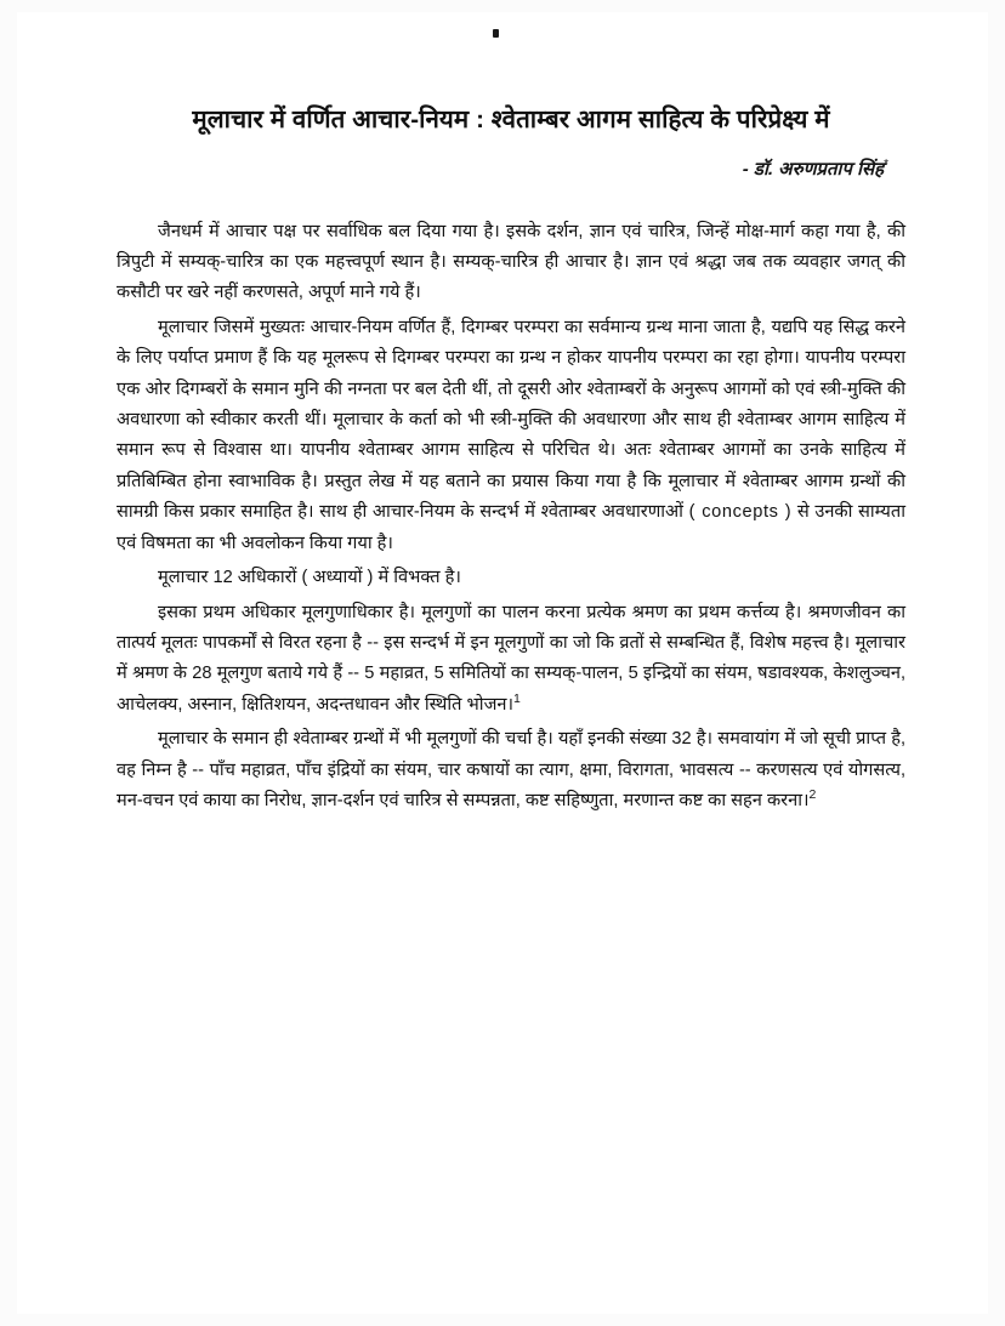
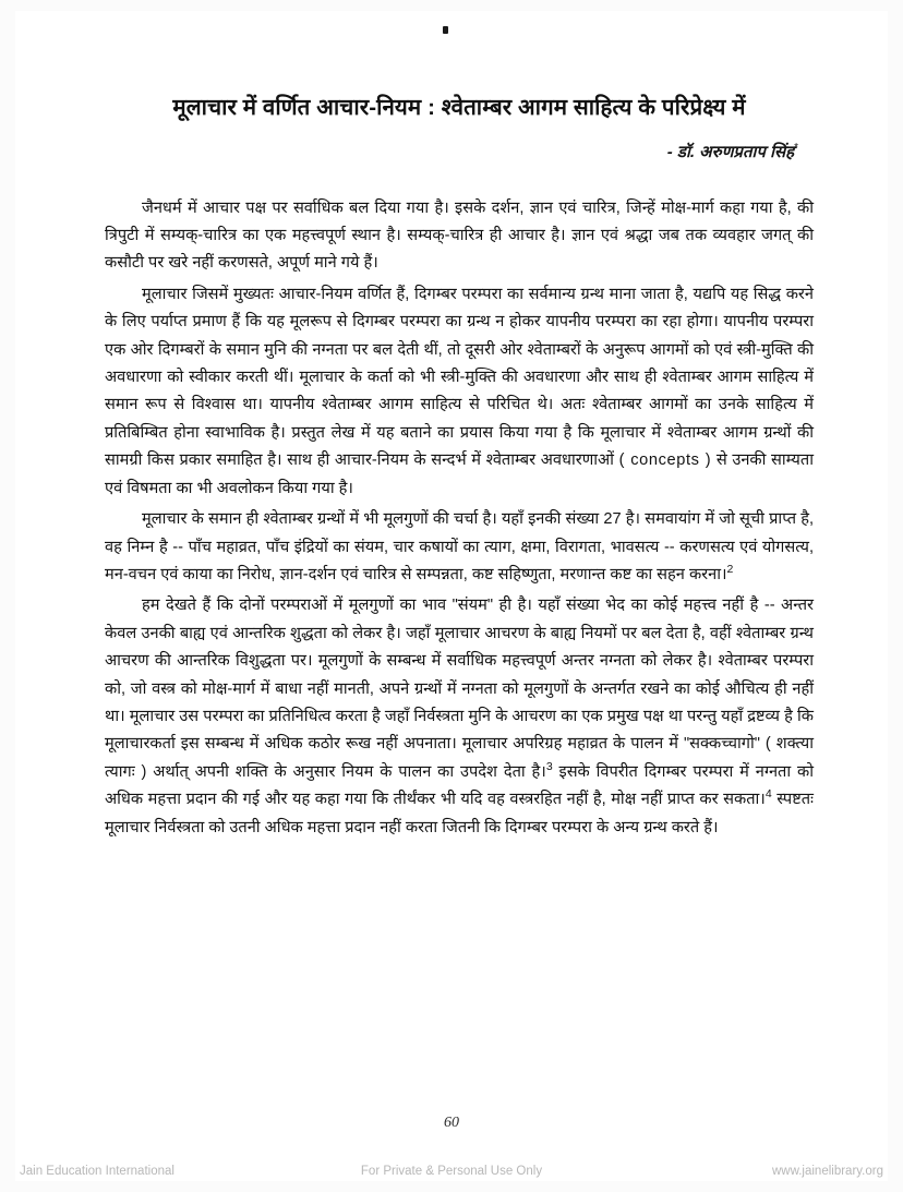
  मूलाचार में वर्णित आचार-नियम : श्वेताम्बर आगम साहित्य के परिप्रेक्ष्य में
  - डॉ. अरुणप्रताप सिंह*
  जैनधर्म में आचार पक्ष पर सर्वाधिक बल दिया गया है। इसके दर्शन, ज्ञान एवं चारित्र, जिन्हें मोक्ष-मार्ग कहा गया है, की त्रिपुटी में सम्यक्-चारित्र का एक महत्त्वपूर्ण स्थान है। सम्यक्-चारित्र ही आचार है। ज्ञान एवं श्रद्धा जब तक व्यवहार जगत् की कसौटी पर खरे नहीं करणसते, अपूर्ण माने गये हैं।
  मूलाचार जिसमें मुख्यतः आचार-नियम वर्णित हैं, दिगम्बर परम्परा का सर्वमान्य ग्रन्थ माना जाता है, यद्यपि यह सिद्ध करने के लिए पर्याप्त प्रमाण हैं कि यह मूलरूप से दिगम्बर परम्परा का ग्रन्थ न होकर यापनीय परम्परा का रहा होगा। यापनीय परम्परा एक ओर दिगम्बरों के समान मुनि की नग्नता पर बल देती थीं, तो दूसरी ओर श्वेताम्बरों के अनुरूप आगमों को एवं स्त्री-मुक्ति की अवधारणा को स्वीकार करती थीं। मूलाचार के कर्ता को भी स्त्री-मुक्ति की अवधारणा और साथ ही श्वेताम्बर आगम साहित्य में समान रूप से विश्वास था। यापनीय श्वेताम्बर आगम साहित्य से परिचित थे। अतः श्वेताम्बर आगमों का उनके साहित्य में प्रतिबिम्बित होना स्वाभाविक है। प्रस्तुत लेख में यह बताने का प्रयास किया गया है कि मूलाचार में श्वेताम्बर आगम ग्रन्थों की सामग्री किस प्रकार समाहित है। साथ ही आचार-नियम के सन्दर्भ में श्वेताम्बर अवधारणाओं ( concepts ) से उनकी साम्यता एवं विषमता का भी अवलोकन किया गया है।
- मूलाचार 12 अधिकारों ( अध्यायों ) में विभक्त है।
- इसका प्रथम अधिकार मूलगुणाधिकार है। मूलगुणों का पालन करना प्रत्येक श्रमण का प्रथम कर्त्तव्य है। श्रमणजीवन का तात्पर्य मूलतः पापकर्मों से विरत रहना है -- इस सन्दर्भ में इन मूलगुणों का जो कि व्रतों से सम्बन्धित हैं, विशेष महत्त्व है। मूलाचार में श्रमण के 28 मूलगुण बताये गये हैं -- 5 महाव्रत, 5 समितियों का सम्यक्-पालन, 5 इन्द्रियों का संयम, षडावश्यक, केशलुञ्चन, आचेलक्य, अस्नान, क्षितिशयन, अदन्तधावन और स्थिति भोजन।1
- मूलाचार के समान ही श्वेताम्बर ग्रन्थों में भी मूलगुणों की चर्चा है। यहाँ इनकी संख्या 32 है। समवायांग में जो सूची प्राप्त है, वह निम्न है -- पाँच महाव्रत, पाँच इंद्रियों का संयम, चार कषायों का त्याग, क्षमा, विरागता, भावसत्य -- करणसत्य एवं योगसत्य, मन-वचन एवं काया का निरोध, ज्ञान-दर्शन एवं चारित्र से सम्पन्नता, कष्ट सहिष्णुता, मरणान्त कष्ट का सहन करना।2
+ मूलाचार के समान ही श्वेताम्बर ग्रन्थों में भी मूलगुणों की चर्चा है। यहाँ इनकी संख्या 27 है। समवायांग में जो सूची प्राप्त है, वह निम्न है -- पाँच महाव्रत, पाँच इंद्रियों का संयम, चार कषायों का त्याग, क्षमा, विरागता, भावसत्य -- करणसत्य एवं योगसत्य, मन-वचन एवं काया का निरोध, ज्ञान-दर्शन एवं चारित्र से सम्पन्नता, कष्ट सहिष्णुता, मरणान्त कष्ट का सहन करना।2
+ हम देखते हैं कि दोनों परम्पराओं में मूलगुणों का भाव "संयम" ही है। यहाँ संख्या भेद का कोई महत्त्व नहीं है -- अन्तर केवल उनकी बाह्य एवं आन्तरिक शुद्धता को लेकर है। जहाँ मूलाचार आचरण के बाह्य नियमों पर बल देता है, वहीं श्वेताम्बर ग्रन्थ आचरण की आन्तरिक विशुद्धता पर। मूलगुणों के सम्बन्ध में सर्वाधिक महत्त्वपूर्ण अन्तर नग्नता को लेकर है। श्वेताम्बर परम्परा को, जो वस्त्र को मोक्ष-मार्ग में बाधा नहीं मानती, अपने ग्रन्थों में नग्नता को मूलगुणों के अन्तर्गत रखने का कोई औचित्य ही नहीं था। मूलाचार उस परम्परा का प्रतिनिधित्व करता है जहाँ निर्वस्त्रता मुनि के आचरण का एक प्रमुख पक्ष था परन्तु यहाँ द्रष्टव्य है कि मूलाचारकर्ता इस सम्बन्ध में अधिक कठोर रूख नहीं अपनाता। मूलाचार अपरिग्रह महाव्रत के पालन में "सक्कच्चागो" ( शक्त्या त्यागः ) अर्थात् अपनी शक्ति के अनुसार नियम के पालन का उपदेश देता है।3 इसके विपरीत दिगम्बर परम्परा में नग्नता को अधिक महत्ता प्रदान की गई और यह कहा गया कि तीर्थंकर भी यदि वह वस्त्ररहित नहीं है, मोक्ष नहीं प्राप्त कर सकता।4 स्पष्टतः मूलाचार निर्वस्त्रता को उतनी अधिक महत्ता प्रदान नहीं करता जितनी कि दिगम्बर परम्परा के अन्य ग्रन्थ करते हैं।
+ 60
+ Jain Education International
+ For Private & Personal Use Only
+ www.jainelibrary.org
